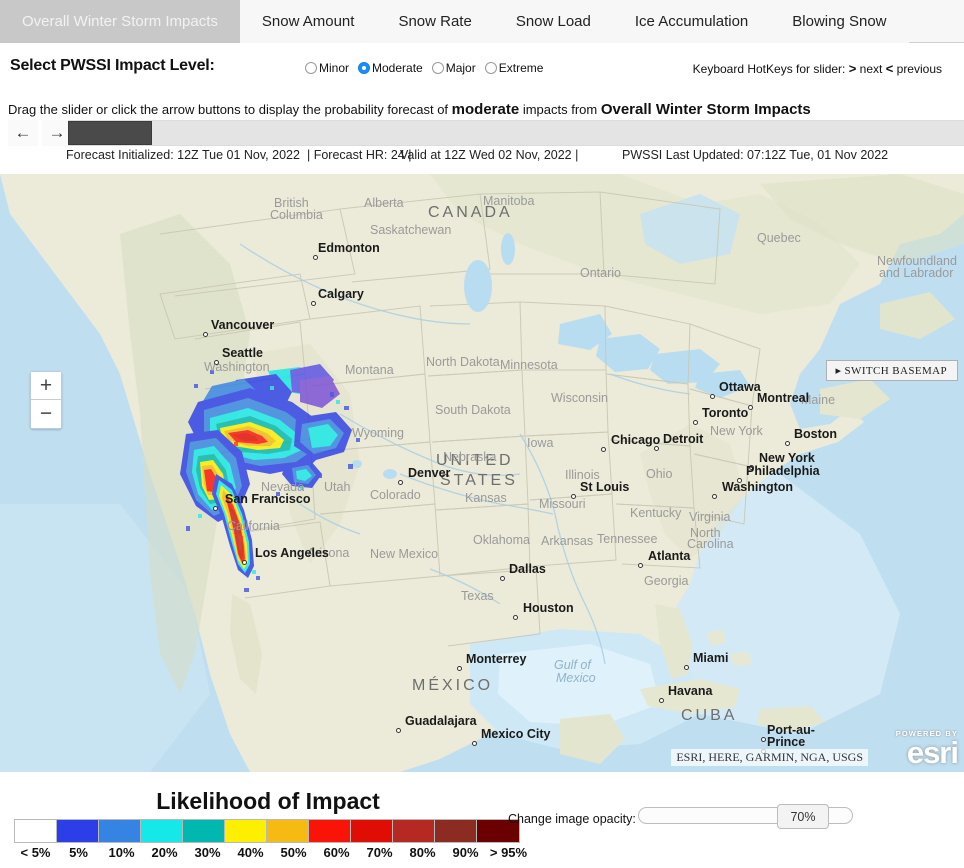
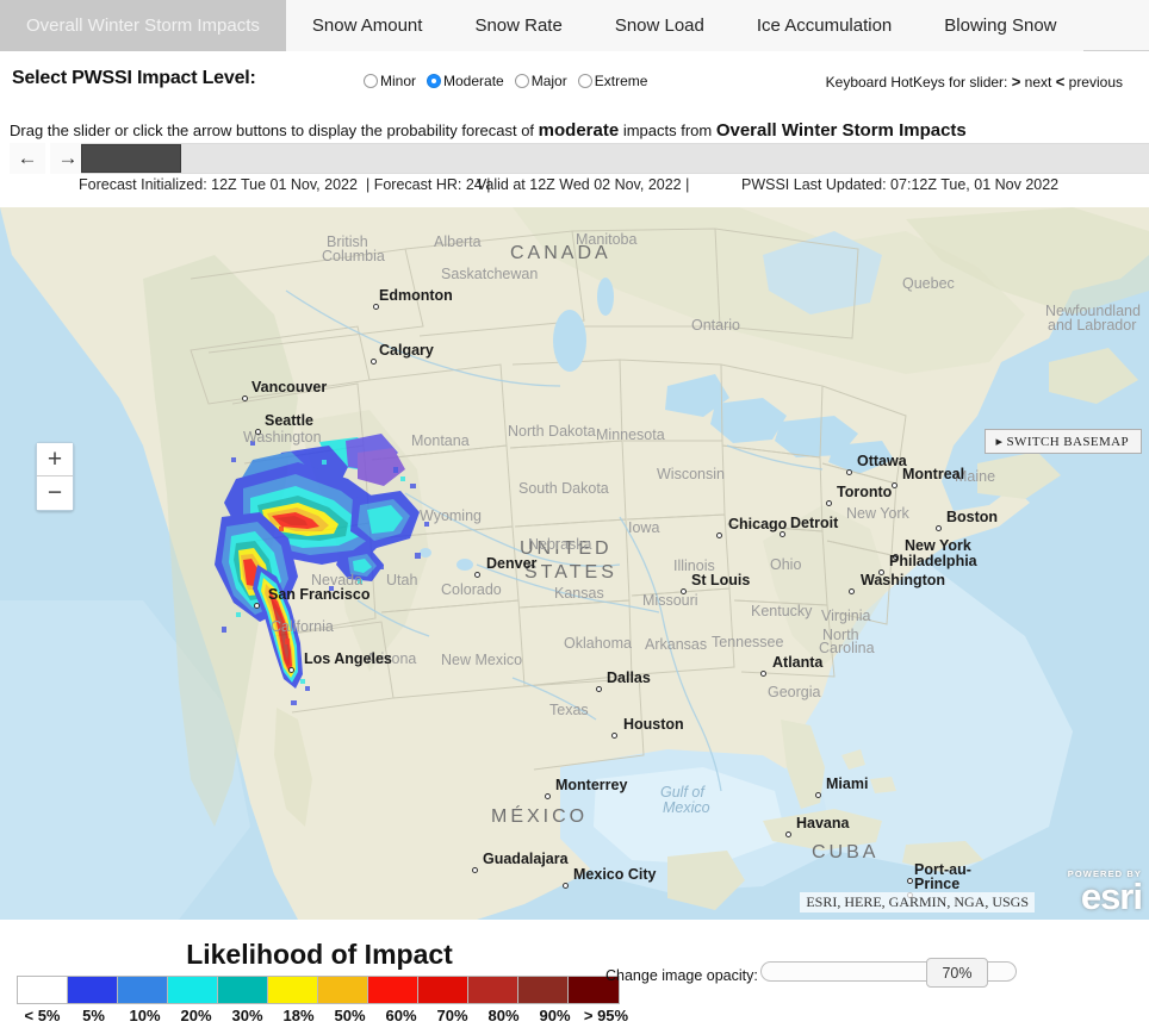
  Overall Winter Storm Impacts
  Snow Amount
  Snow Rate
  Snow Load
  Ice Accumulation
  Blowing Snow
  Select PWSSI Impact Level:
  Minor
  Moderate
  Major
  Extreme
  Keyboard HotKeys for slider: > next < previous
  Drag the slider or click the arrow buttons to display the probability forecast of moderate impacts from Overall Winter Storm Impacts
  ←
  →
  Forecast Initialized: 12Z Tue 01 Nov, 2022
  | Forecast HR: 24 |
  Valid at 12Z Wed 02 Nov, 2022 |
  PWSSI Last Updated: 07:12Z Tue, 01 Nov 2022
  CANADA
  UNITED
  STATES
  MÉXICO
  CUBA
  British
  Columbia
  Alberta
  Saskatchewan
  Manitoba
  Ontario
  Quebec
  Newfoundland
  and Labrador
  Washington
  Montana
  North Dakota
  Minnesota
  Wisconsin
  South Dakota
  Wyoming
  Iowa
  Nebraska
  Nevada
  Utah
  Colorado
  Kansas
  Illinois
  Ohio
  Missouri
  California
  Arizona
  New Mexico
  Oklahoma
  Arkansas
  Kentucky
  Tennessee
  Virginia
  North
  Carolina
  Texas
  Georgia
  New York
  Maine
  Gulf of
  Mexico
  Edmonton
  Calgary
  Vancouver
  Seattle
  San Francisco
  Los Angeles
  Denver
  Chicago
  St Louis
  Dallas
  Houston
  Atlanta
  Detroit
  Toronto
  Ottawa
  Montreal
  Boston
  New York
  Philadelphia
  Washington
  Miami
  Havana
  Port-au-
  Prince
  Monterrey
  Guadalajara
  Mexico City
  +
  −
  ▸ SWITCH BASEMAP
  ESRI, HERE, GARMIN, NGA, USGS
  POWERED BY
  esri
  Likelihood of Impact
  < 5%
  5%
  10%
  20%
  30%
- 40%
+ 18%
  50%
  60%
  70%
  80%
  90%
  > 95%
  Change image opacity:
  70%
